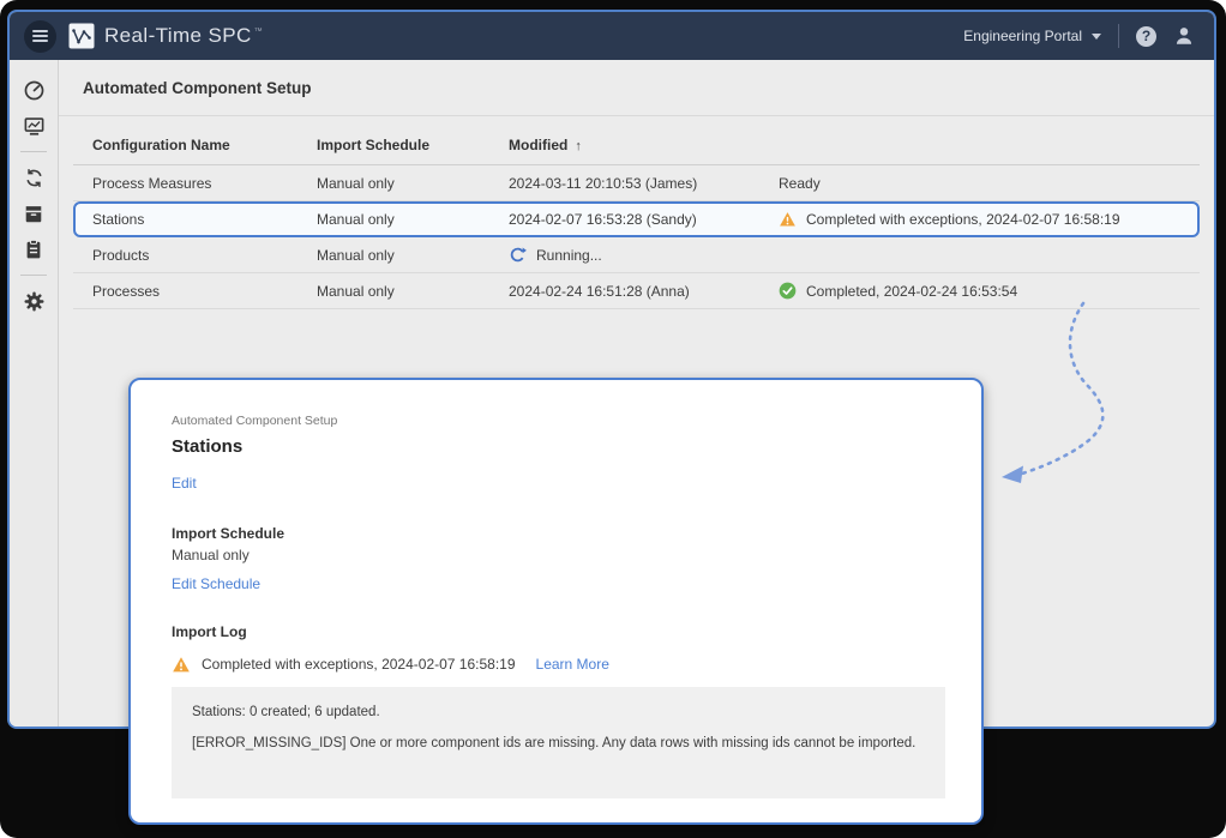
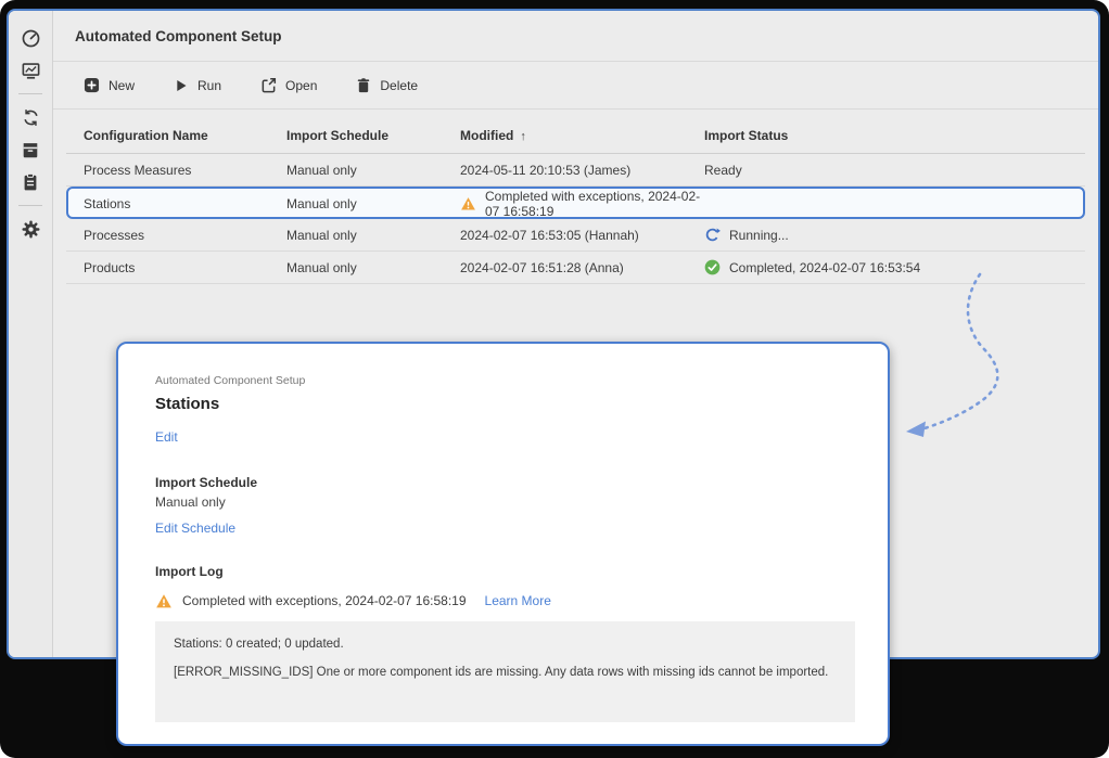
- Real-Time SPC
- Engineering Portal
- ?
  Automated Component Setup
+ New
+ Run
+ Open
+ Delete
  Configuration Name
  Import Schedule
  Modified ↑
+ Import Status
  Process Measures
  Manual only
- 2024-03-11 20:10:53 (James)
+ 2024-05-11 20:10:53 (James)
  Ready
  Stations
  Manual only
- 2024-02-07 16:53:28 (Sandy)
  Completed with exceptions, 2024-02-07 16:58:19
- Products
+ Processes
  Manual only
+ 2024-02-07 16:53:05 (Hannah)
  Running...
- Processes
+ Products
  Manual only
- 2024-02-24 16:51:28 (Anna)
+ 2024-02-07 16:51:28 (Anna)
- Completed, 2024-02-24 16:53:54
+ Completed, 2024-02-07 16:53:54
  Automated Component Setup
  Stations
  Edit
  Import Schedule
  Manual only
  Edit Schedule
  Import Log
  Completed with exceptions, 2024-02-07 16:58:19
  Learn More
- Stations: 0 created; 6 updated.
+ Stations: 0 created; 0 updated.
  [ERROR_MISSING_IDS] One or more component ids are missing. Any data rows with missing ids cannot be imported.
